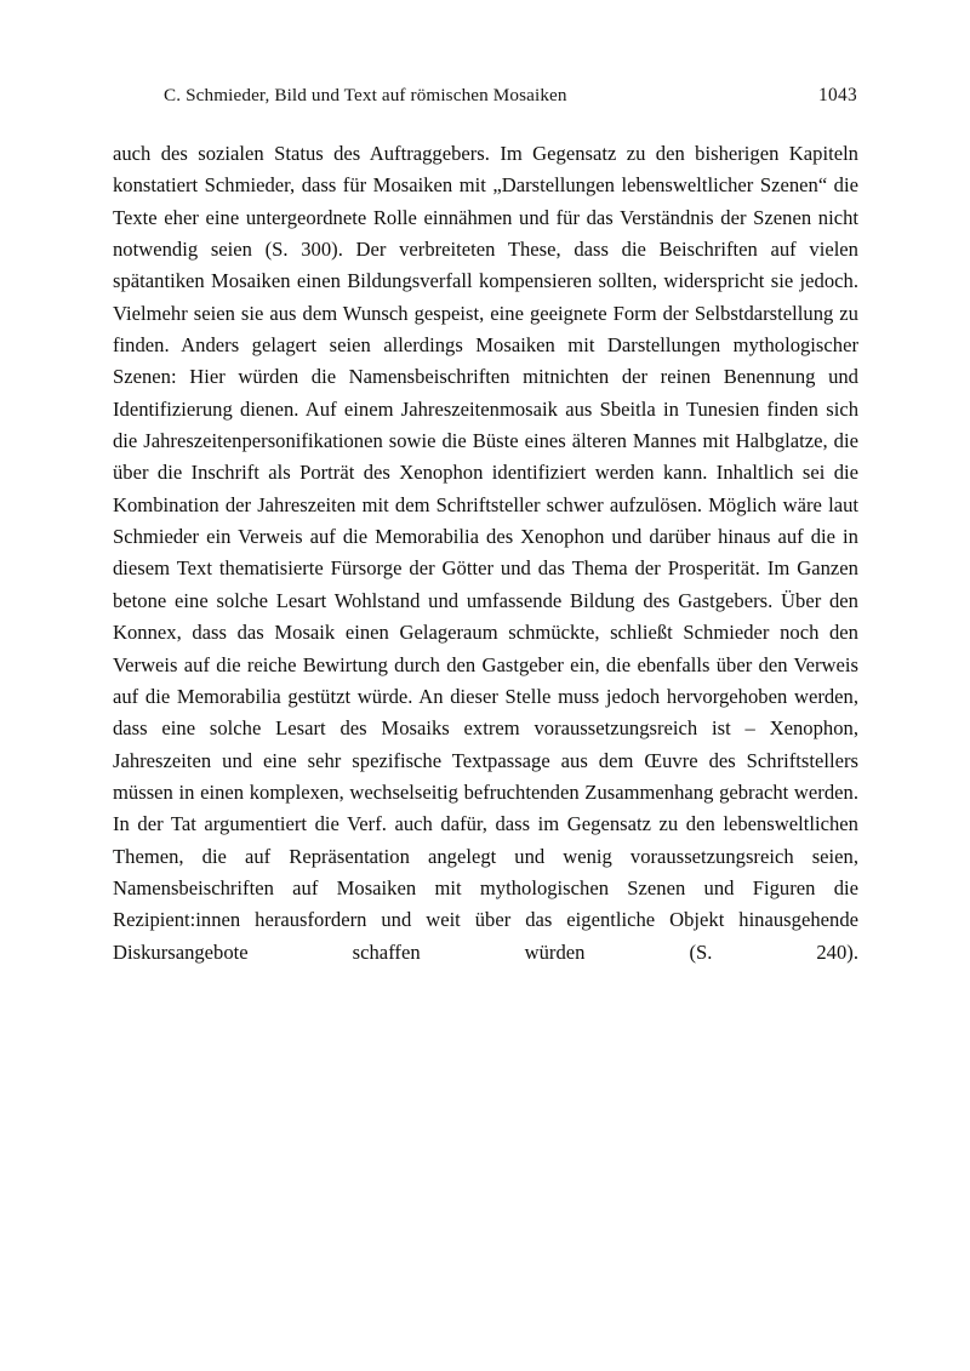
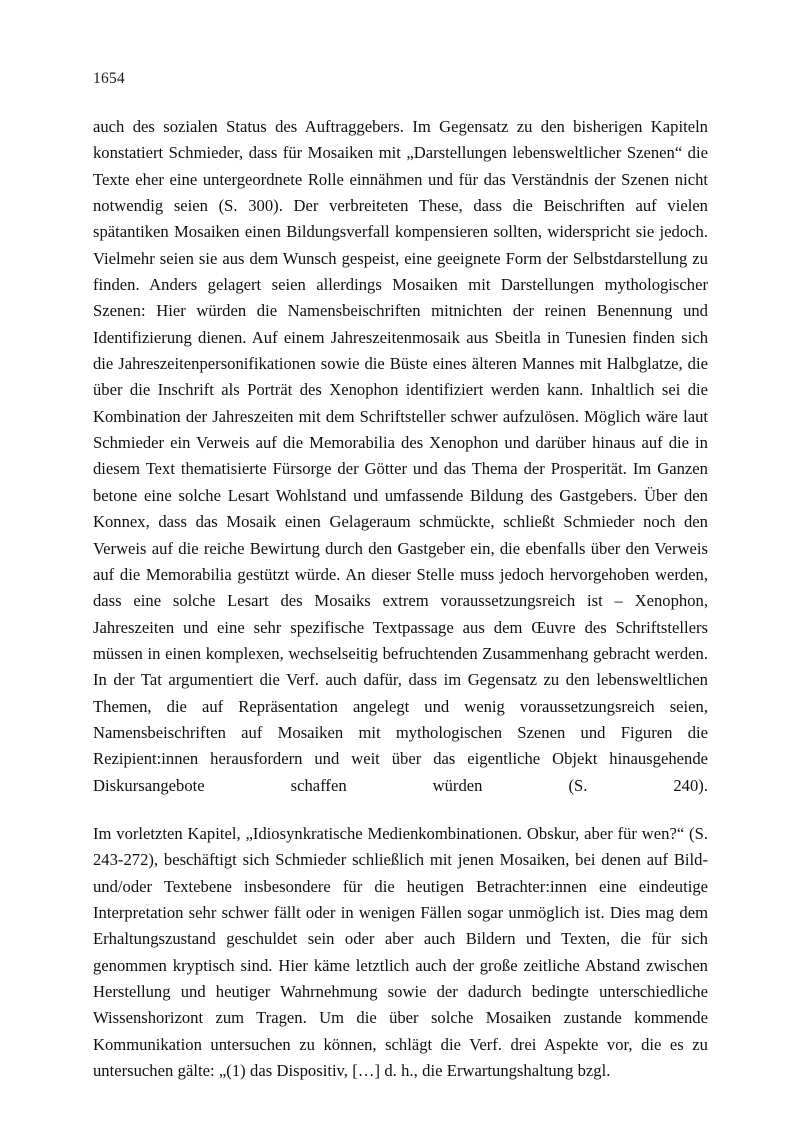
- C. Schmieder, Bild und Text auf römischen Mosaiken
- 1043
+ 1654
  auch des sozialen Status des Auftraggebers. Im Gegensatz zu den bisherigen Kapiteln konstatiert Schmieder, dass für Mosaiken mit „Darstellungen lebensweltlicher Szenen“ die Texte eher eine untergeordnete Rolle einnähmen und für das Verständnis der Szenen nicht notwendig seien (S. 300). Der verbreiteten These, dass die Beischriften auf vielen spätantiken Mosaiken einen Bildungsverfall kompensieren sollten, widerspricht sie jedoch. Vielmehr seien sie aus dem Wunsch gespeist, eine geeignete Form der Selbstdarstellung zu finden. Anders gelagert seien allerdings Mosaiken mit Darstellungen mythologischer Szenen: Hier würden die Namensbeischriften mitnichten der reinen Benennung und Identifizierung dienen. Auf einem Jahreszeitenmosaik aus Sbeitla in Tunesien finden sich die Jahreszeitenpersonifikationen sowie die Büste eines älteren Mannes mit Halbglatze, die über die Inschrift als Porträt des Xenophon identifiziert werden kann. Inhaltlich sei die Kombination der Jahreszeiten mit dem Schriftsteller schwer aufzulösen. Möglich wäre laut Schmieder ein Verweis auf die Memorabilia des Xenophon und darüber hinaus auf die in diesem Text thematisierte Fürsorge der Götter und das Thema der Prosperität. Im Ganzen betone eine solche Lesart Wohlstand und umfassende Bildung des Gastgebers. Über den Konnex, dass das Mosaik einen Gelageraum schmückte, schließt Schmieder noch den Verweis auf die reiche Bewirtung durch den Gastgeber ein, die ebenfalls über den Verweis auf die Memorabilia gestützt würde. An dieser Stelle muss jedoch hervorgehoben werden, dass eine solche Lesart des Mosaiks extrem voraussetzungsreich ist – Xenophon, Jahreszeiten und eine sehr spezifische Textpassage aus dem Œuvre des Schriftstellers müssen in einen komplexen, wechselseitig befruchtenden Zusammenhang gebracht werden. In der Tat argumentiert die Verf. auch dafür, dass im Gegensatz zu den lebensweltlichen Themen, die auf Repräsentation angelegt und wenig voraussetzungsreich seien, Namensbeischriften auf Mosaiken mit mythologischen Szenen und Figuren die Rezipient:innen herausfordern und weit über das eigentliche Objekt hinausgehende Diskursangebote schaffen würden (S. 240).
+ Im vorletzten Kapitel, „Idiosynkratische Medienkombinationen. Obskur, aber für wen?“ (S. 243-272), beschäftigt sich Schmieder schließlich mit jenen Mosaiken, bei denen auf Bild- und/oder Textebene insbesondere für die heutigen Betrachter:innen eine eindeutige Interpretation sehr schwer fällt oder in wenigen Fällen sogar unmöglich ist. Dies mag dem Erhaltungszustand geschuldet sein oder aber auch Bildern und Texten, die für sich genommen kryptisch sind. Hier käme letztlich auch der große zeitliche Abstand zwischen Herstellung und heutiger Wahrnehmung sowie der dadurch bedingte unterschiedliche Wissenshorizont zum Tragen. Um die über solche Mosaiken zustande kommende Kommunikation untersuchen zu können, schlägt die Verf. drei Aspekte vor, die es zu untersuchen gälte: „(1) das Dispositiv, […] d. h., die Erwartungshaltung bzgl.
